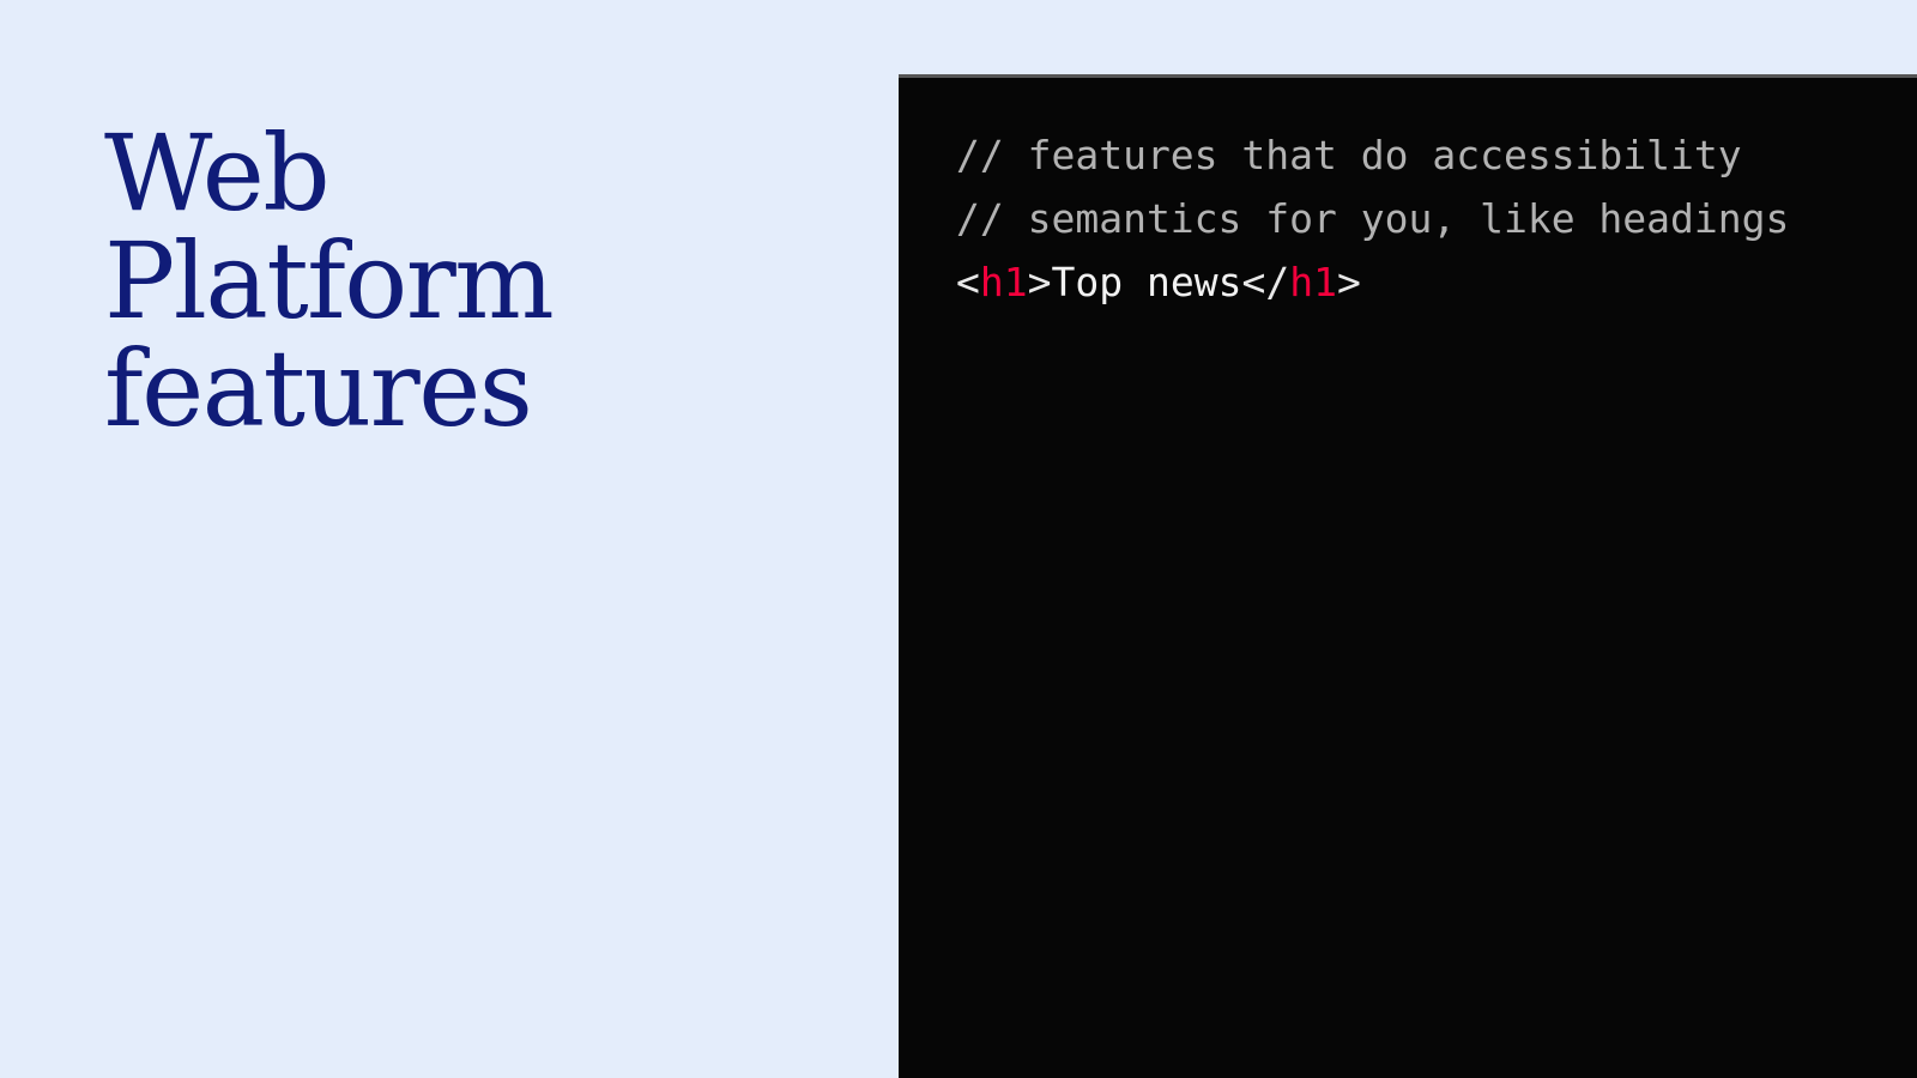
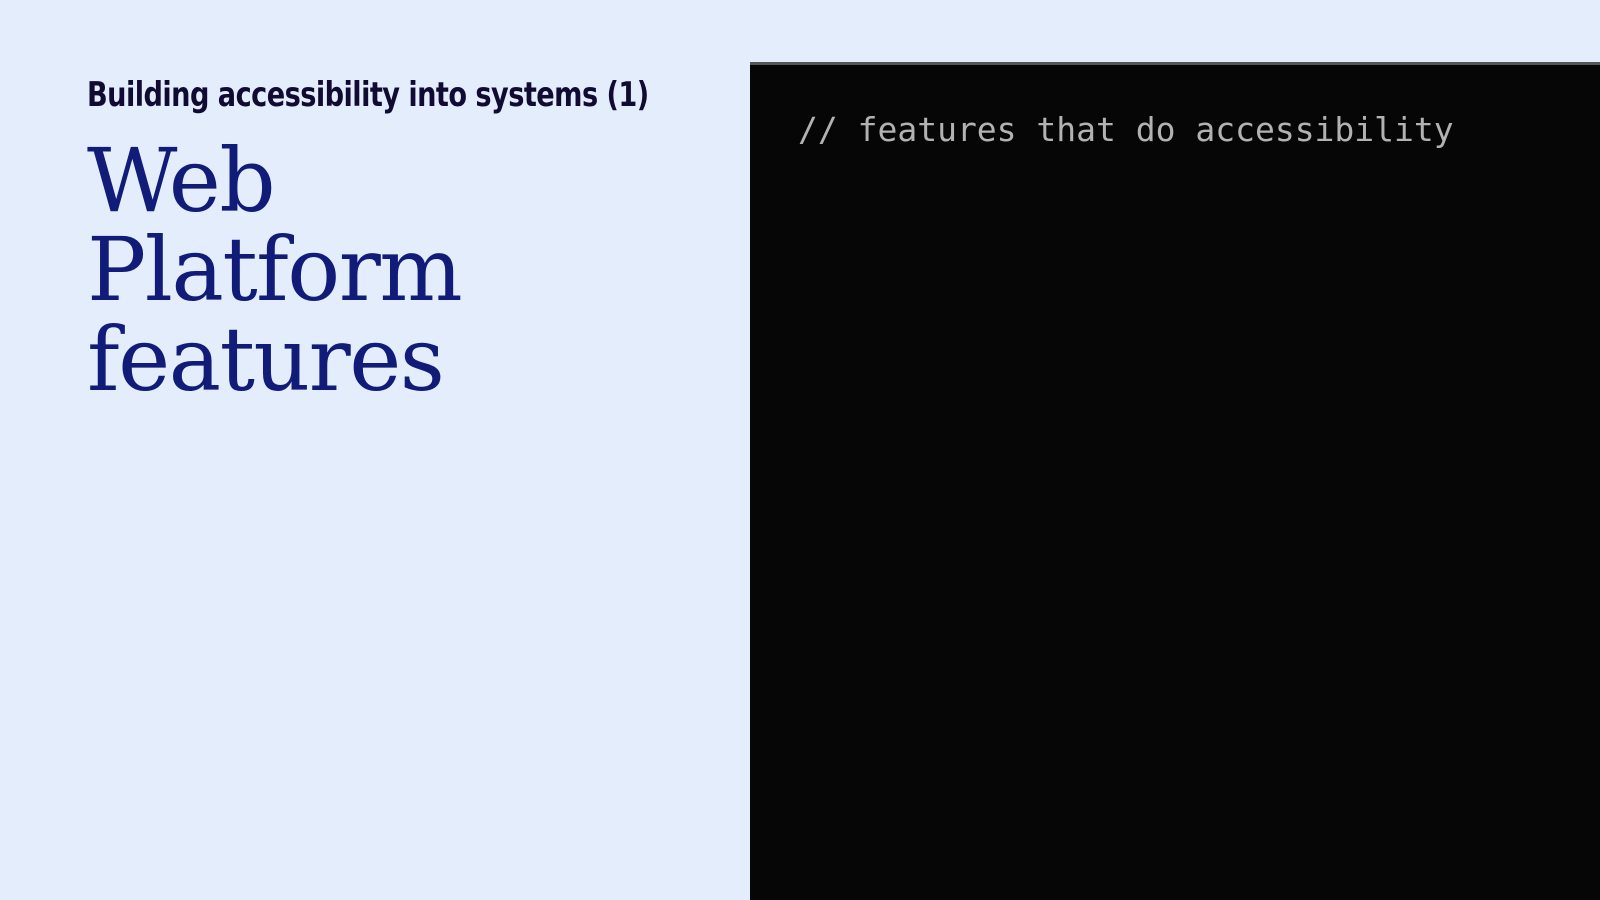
+ Building accessibility into systems (1)
  Web Platform features
  // features that do accessibility
- // semantics for you, like headings
- <h1>Top news</h1>
